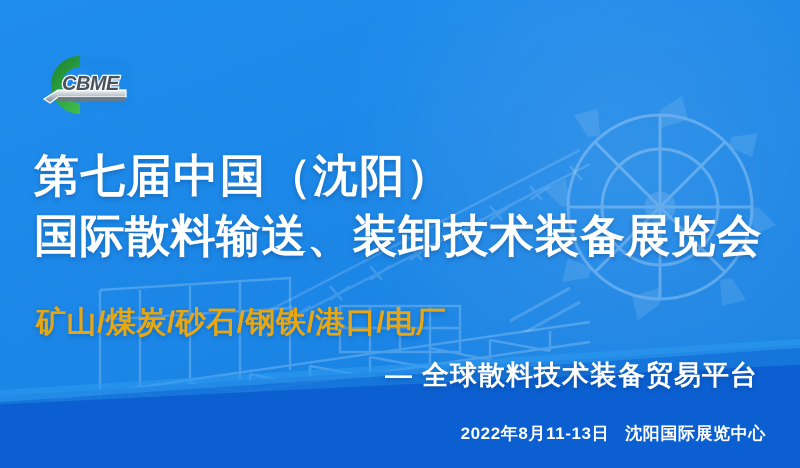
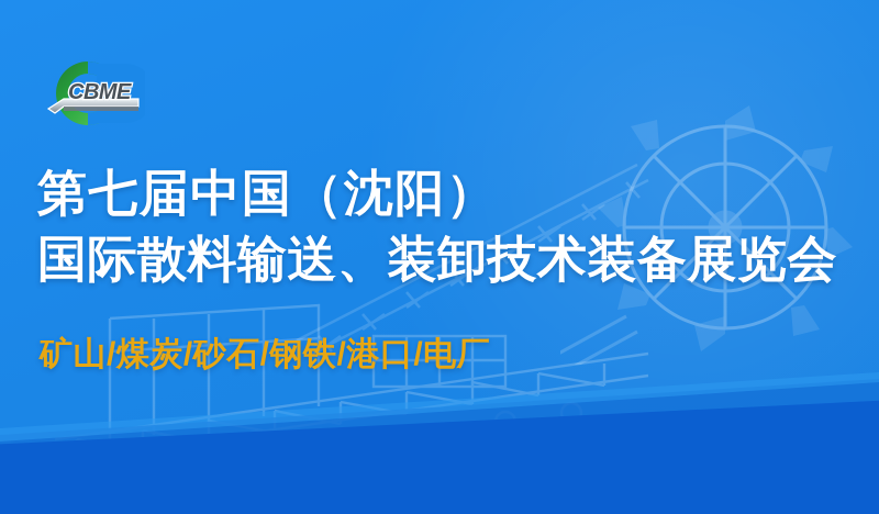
  CBME
  第七届中国（沈阳）
  国际散料输送、装卸技术装备展览会
  矿山/煤炭/砂石/钢铁/港口/电厂
- — 全球散料技术装备贸易平台
- 2022年8月11-13日 沈阳国际展览中心
